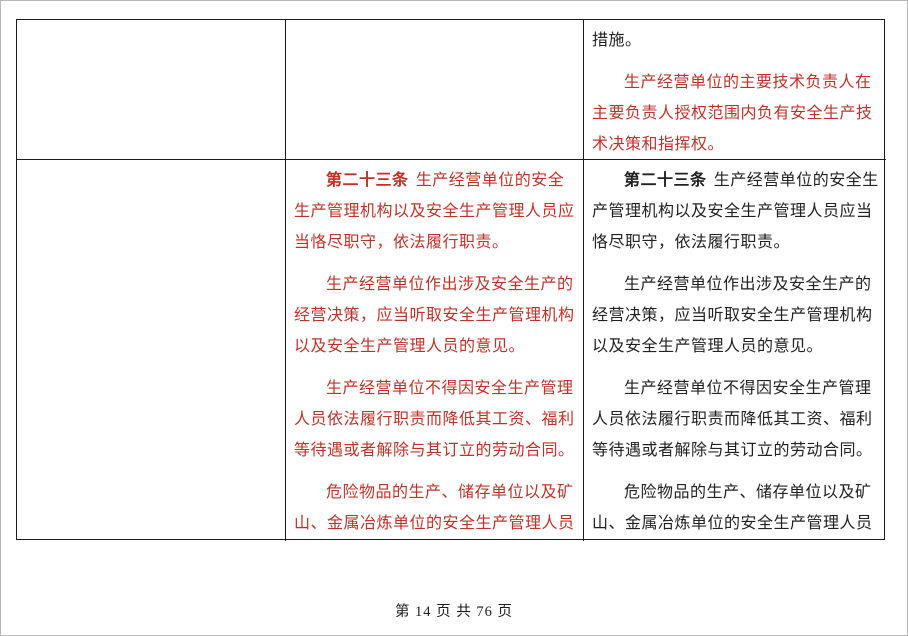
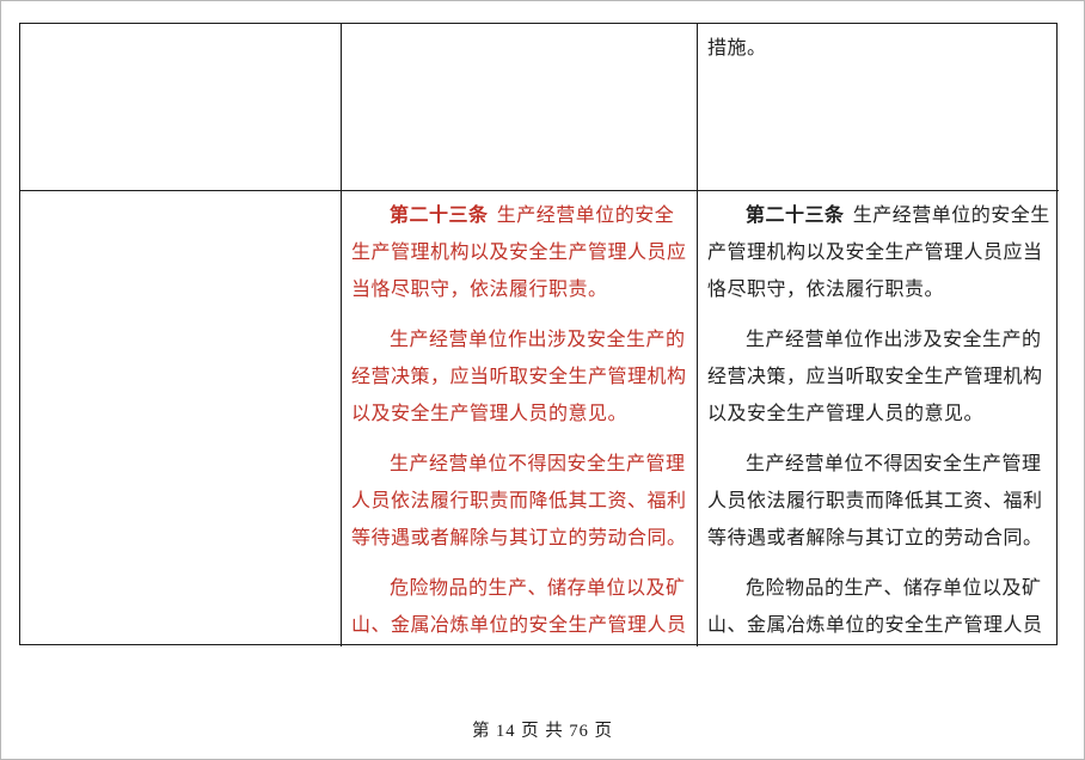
  措施。
- 生产经营单位的主要技术负责人在主要负责人授权范围内负有安全生产技术决策和指挥权。
  第二十三条 生产经营单位的安全生产管理机构以及安全生产管理人员应当恪尽职守，依法履行职责。
  生产经营单位作出涉及安全生产的经营决策，应当听取安全生产管理机构以及安全生产管理人员的意见。
  生产经营单位不得因安全生产管理人员依法履行职责而降低其工资、福利等待遇或者解除与其订立的劳动合同。
  危险物品的生产、储存单位以及矿山、金属冶炼单位的安全生产管理人员
  第二十三条 生产经营单位的安全生产管理机构以及安全生产管理人员应当恪尽职守，依法履行职责。
  生产经营单位作出涉及安全生产的经营决策，应当听取安全生产管理机构以及安全生产管理人员的意见。
  生产经营单位不得因安全生产管理人员依法履行职责而降低其工资、福利等待遇或者解除与其订立的劳动合同。
  危险物品的生产、储存单位以及矿山、金属冶炼单位的安全生产管理人员
  第 14 页 共 76 页
